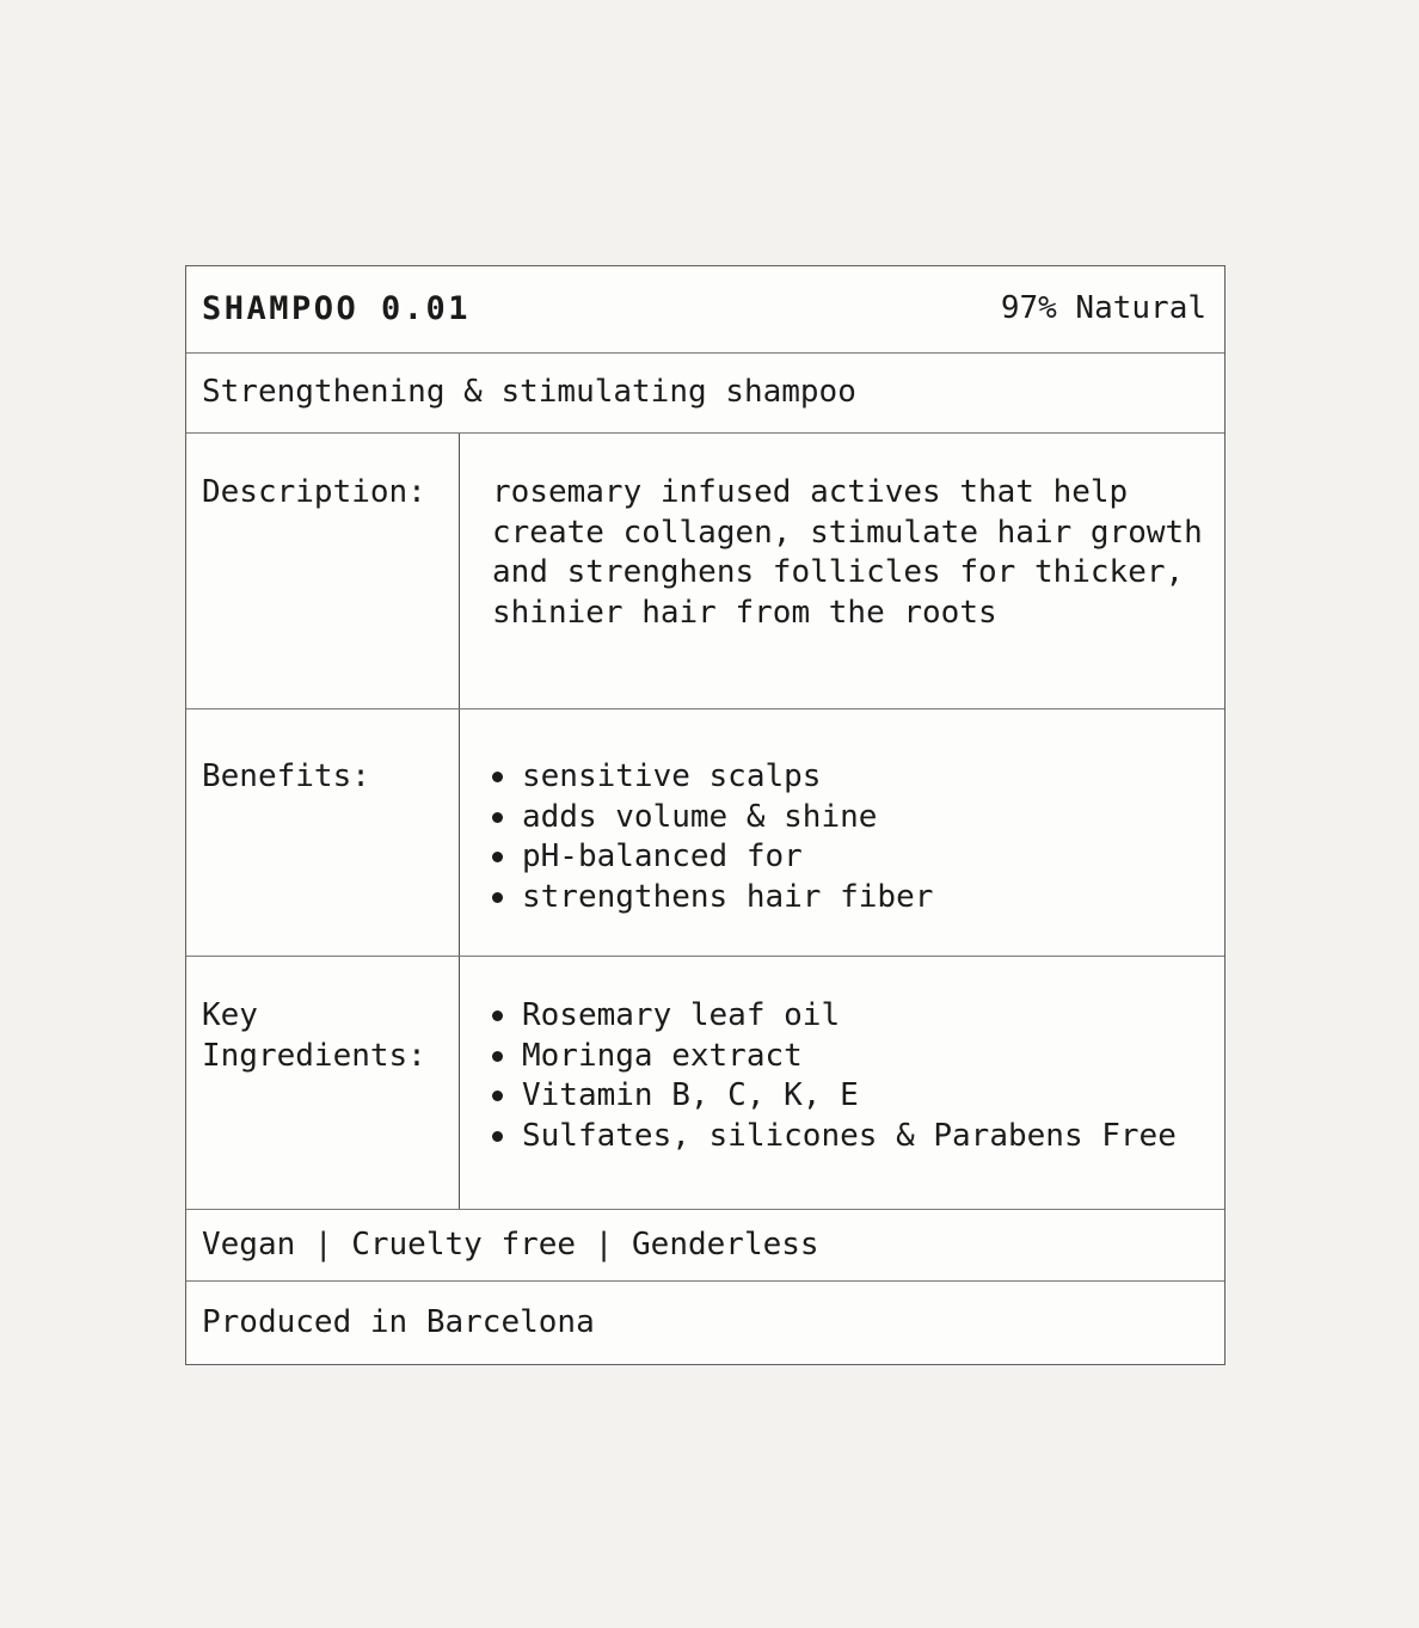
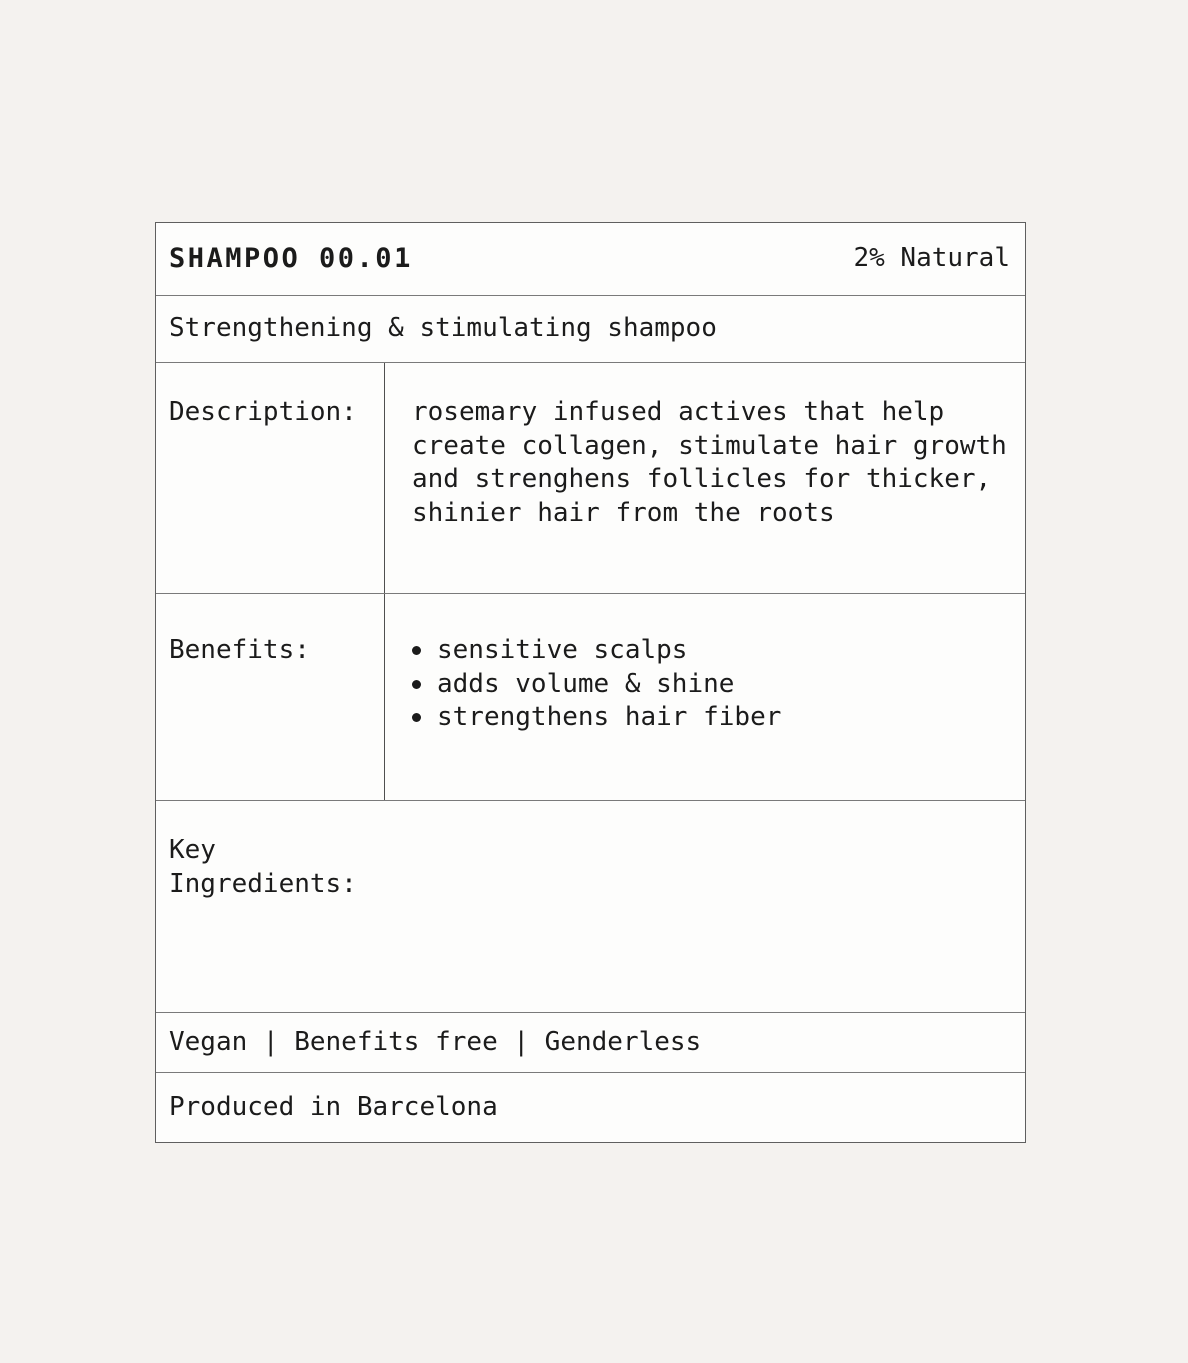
- SHAMPOO 0.01
+ SHAMPOO 00.01
- 97% Natural
+ 2% Natural
  Strengthening & stimulating shampoo
  Description:
  rosemary infused actives that help
  create collagen, stimulate hair growth
  and strenghens follicles for thicker,
  shinier hair from the roots
  Benefits:
  sensitive scalps
  adds volume & shine
- pH-balanced for
  strengthens hair fiber
  Key
  Ingredients:
- Rosemary leaf oil
- Moringa extract
- Vitamin B, C, K, E
- Sulfates, silicones & Parabens Free
- Vegan | Cruelty free | Genderless
+ Vegan | Benefits free | Genderless
  Produced in Barcelona
